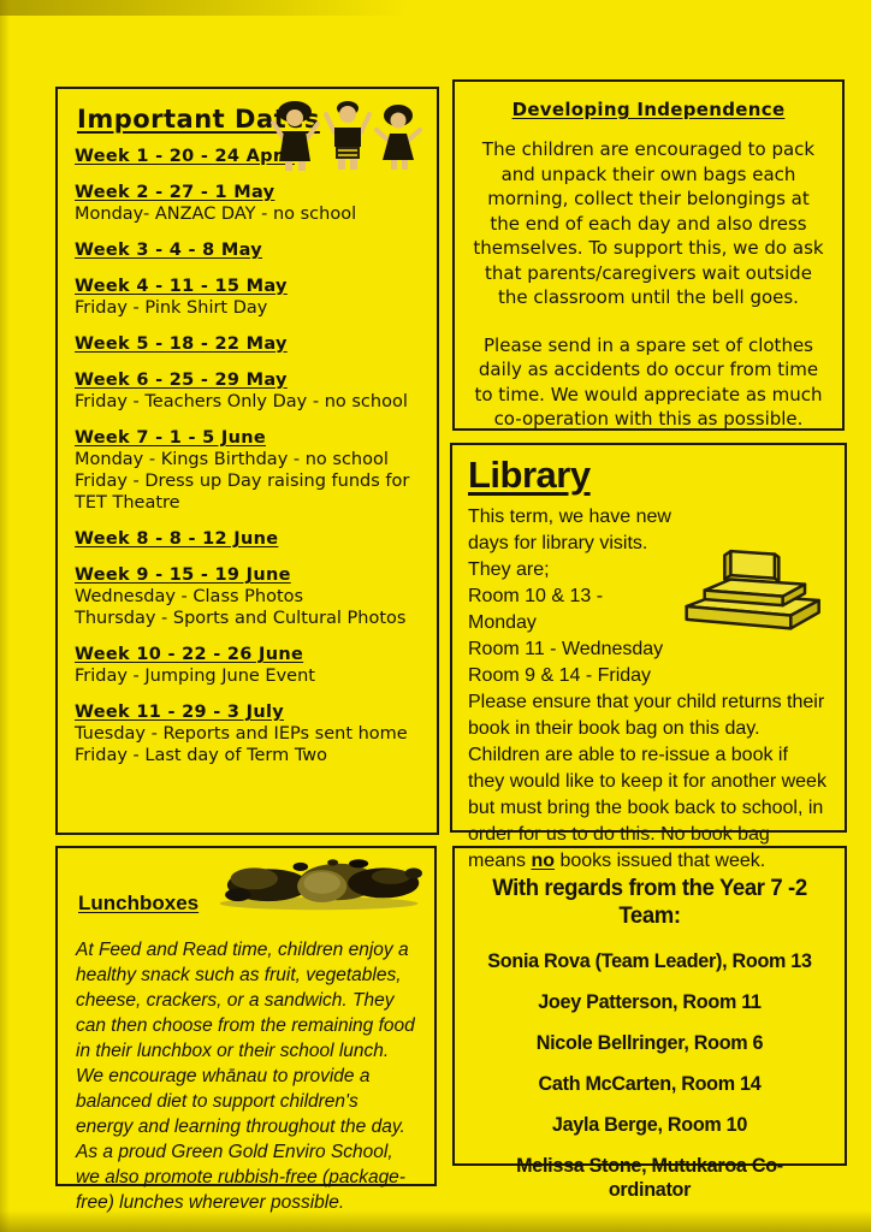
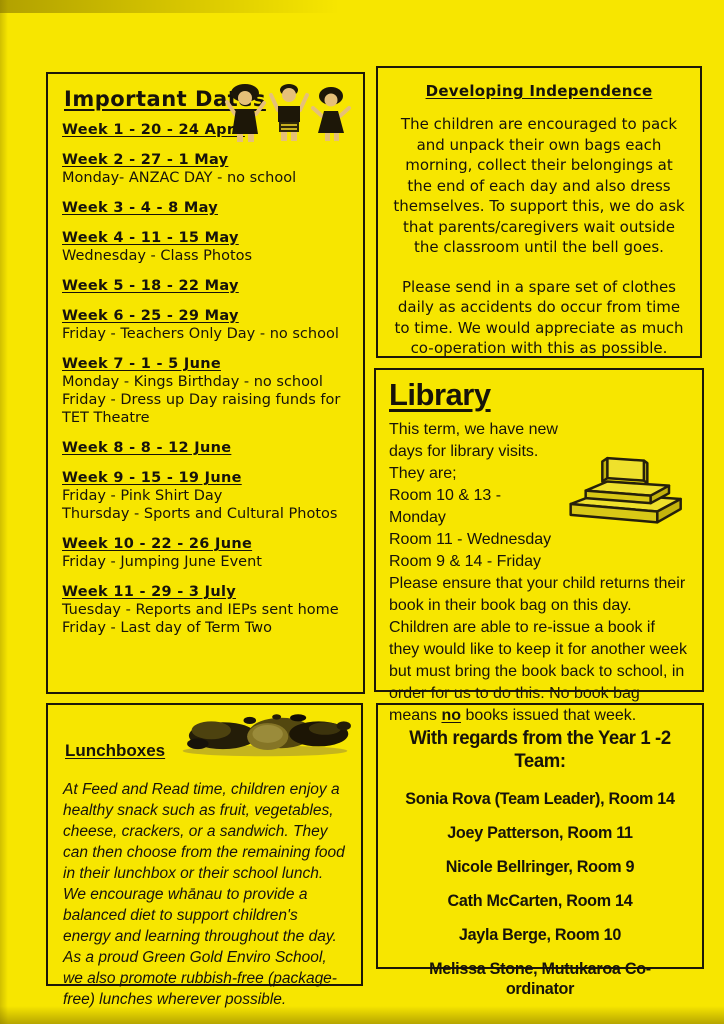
  Important Dats
  Week 1 - 20 - 24 Apr
  Week 2 - 27 - 1 May
  Monday- ANZAC DAY - no school
  Week 3 - 4 - 8 May
  Week 4 - 11 - 15 May
- Friday - Pink Shirt Day
+ Wednesday - Class Photos
  Week 5 - 18 - 22 May
  Week 6 - 25 - 29 May
  Friday - Teachers Only Day - no school
  Week 7 - 1 - 5 June
  Monday - Kings Birthday - no school
  Friday - Dress up Day raising funds for TET Theatre
  Week 8 - 8 - 12 June
  Week 9 - 15 - 19 June
- Wednesday - Class Photos
+ Friday - Pink Shirt Day
  Thursday - Sports and Cultural Photos
  Week 10 - 22 - 26 June
  Friday - Jumping June Event
  Week 11 - 29 - 3 July
  Tuesday - Reports and IEPs sent home
  Friday - Last day of Term Two
  Developing Independence
  The children are encouraged to pack and unpack their own bags each morning, collect their belongings at the end of each day and also dress themselves. To support this, we do ask that parents/caregivers wait outside the classroom until the bell goes.
  Please send in a spare set of clothes daily as accidents do occur from time to time. We would appreciate as much co-operation with this as possible.
  Library
  This term, we have new days for library visits. They are;
  Room 10 & 13 - Monday
  Room 11 - Wednesday
  Room 9 & 14 - Friday
  Please ensure that your child returns their book in their book bag on this day. Children are able to re-issue a book if they would like to keep it for another week but must bring the book back to school, in order for us to do this. No book bag means no books issued that week.
  Lunchboxes
  At Feed and Read time, children enjoy a healthy snack such as fruit, vegetables, cheese, crackers, or a sandwich. They can then choose from the remaining food in their lunchbox or their school lunch. We encourage whānau to provide a balanced diet to support children's energy and learning throughout the day. As a proud Green Gold Enviro School, we also promote rubbish-free (package-free) lunches wherever possible.
- With regards from the Year 7 -2 Team:
+ With regards from the Year 1 -2 Team:
- Sonia Rova (Team Leader), Room 13
+ Sonia Rova (Team Leader), Room 14
  Joey Patterson, Room 11
- Nicole Bellringer, Room 6
+ Nicole Bellringer, Room 9
  Cath McCarten, Room 14
  Jayla Berge, Room 10
  Melissa Stone, Mutukaroa Co-ordinator
